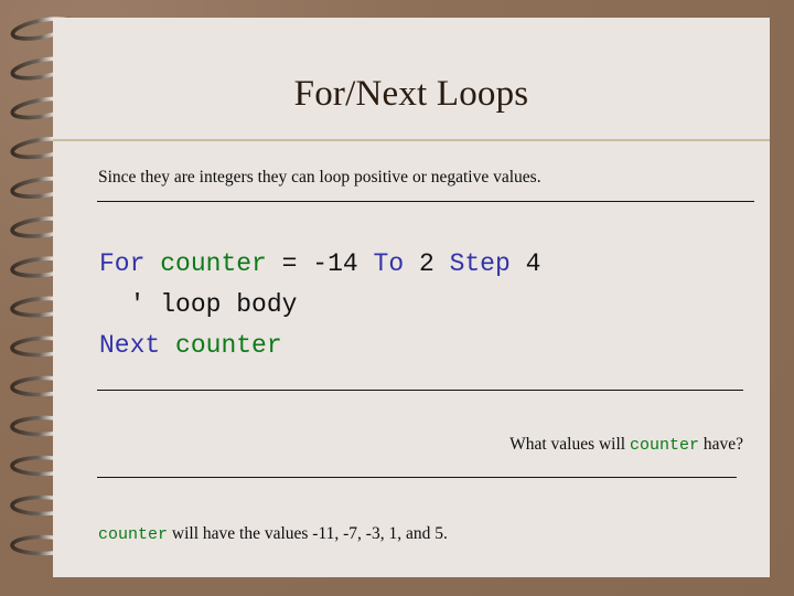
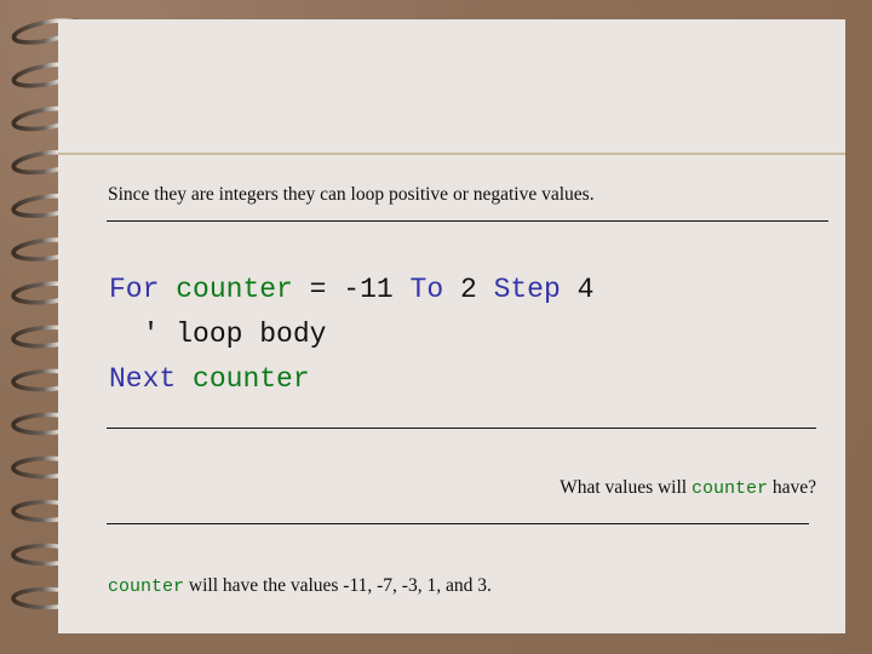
- For/Next Loops
  Since they are integers they can loop positive or negative values.
- For counter = -14 To 2 Step 4 ' loop body Next counter
+ For counter = -11 To 2 Step 4 ' loop body Next counter
  What values will counter have?
- counter will have the values -11, -7, -3, 1, and 5.
+ counter will have the values -11, -7, -3, 1, and 3.
